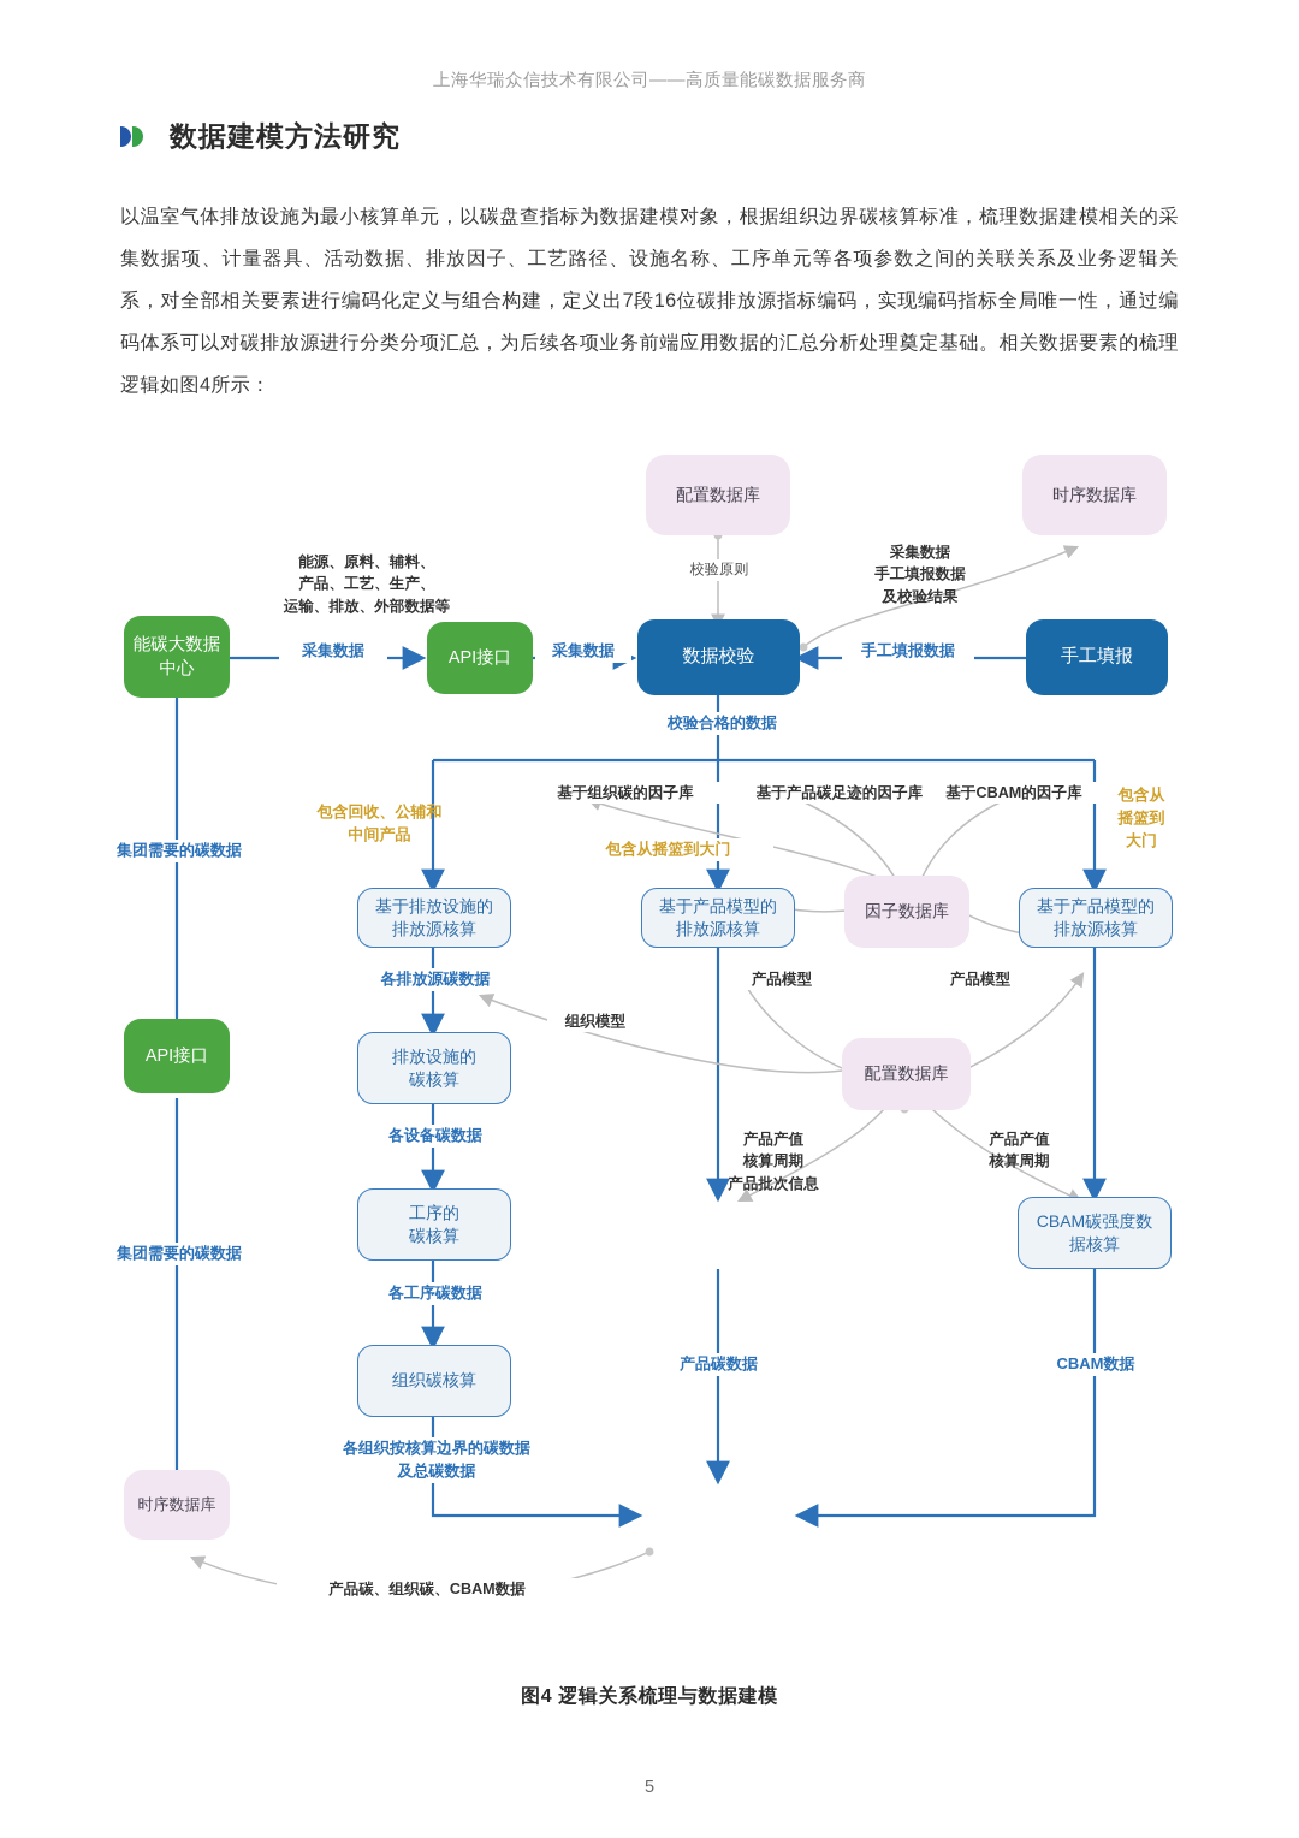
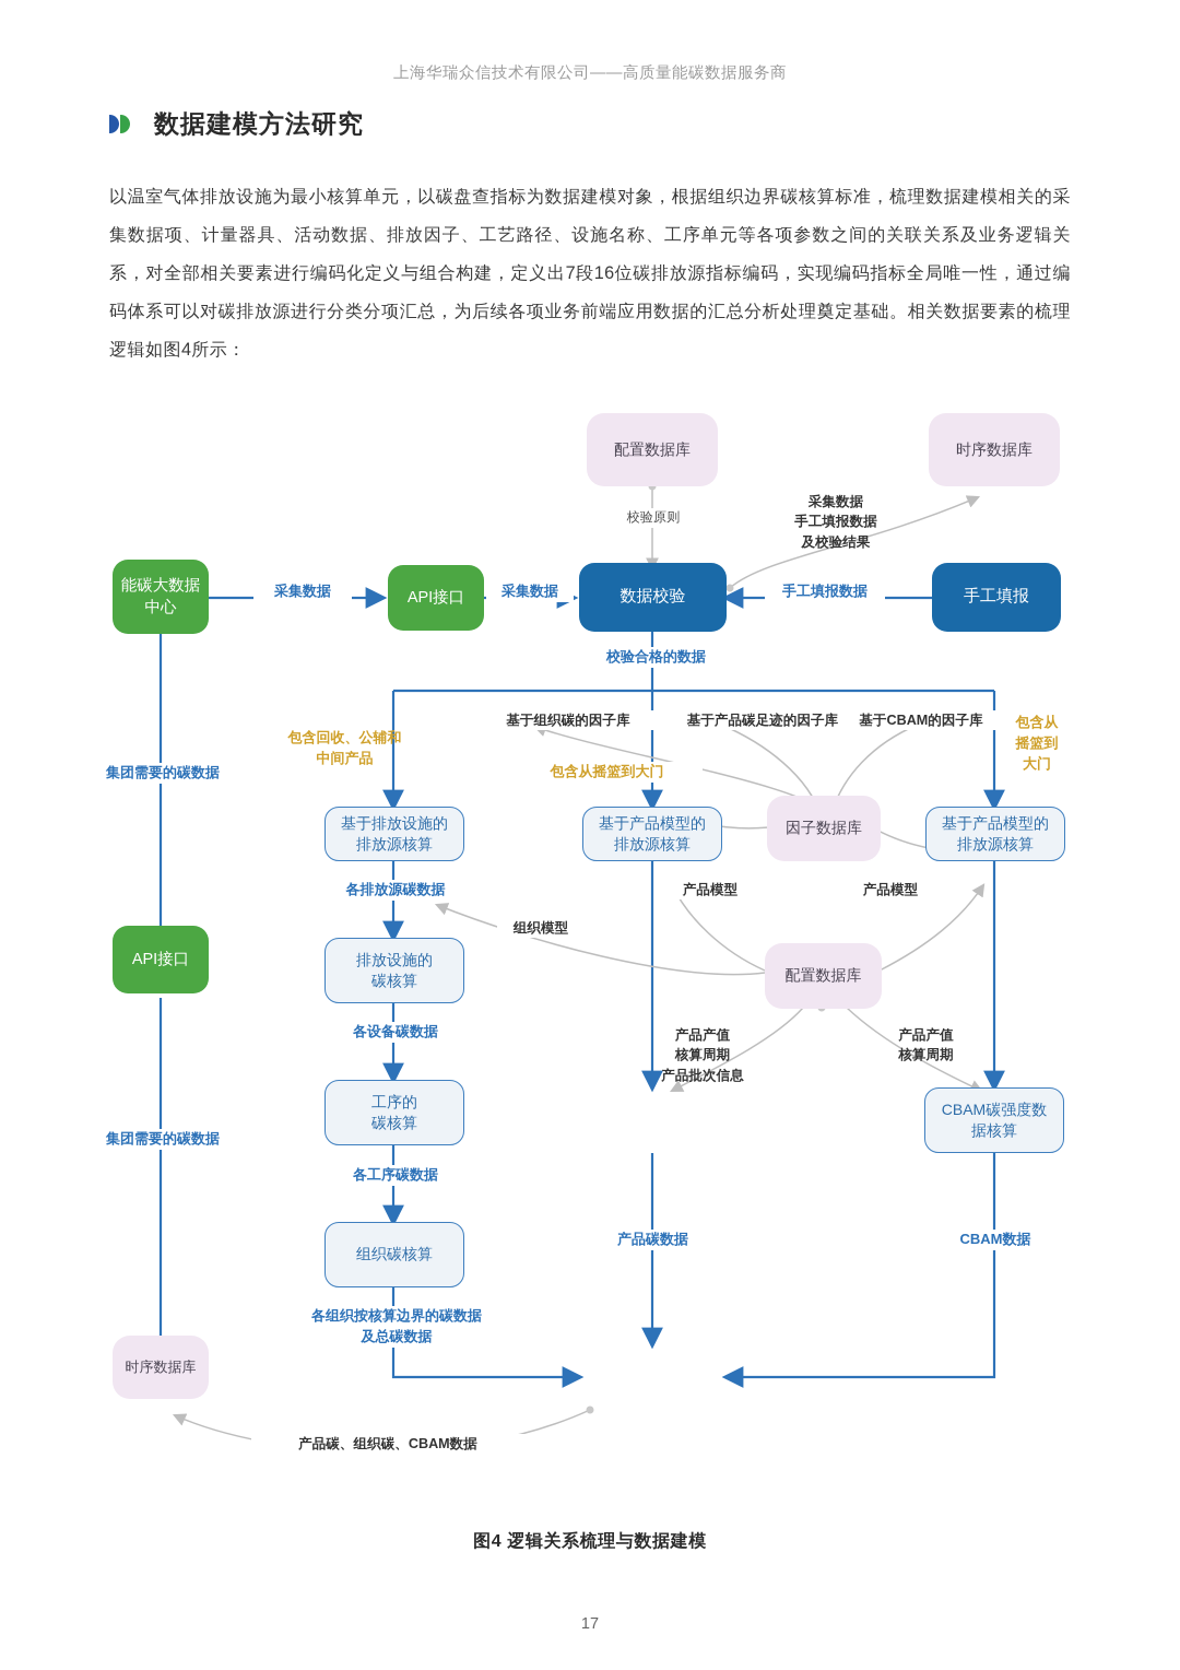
  上海华瑞众信技术有限公司——高质量能碳数据服务商
  数据建模方法研究
  以温室气体排放设施为最小核算单元，以碳盘查指标为数据建模对象，根据组织边界碳核算标准，梳理数据建模相关的采集数据项、计量器具、活动数据、排放因子、工艺路径、设施名称、工序单元等各项参数之间的关联关系及业务逻辑关系，对全部相关要素进行编码化定义与组合构建，定义出7段16位碳排放源指标编码，实现编码指标全局唯一性，通过编码体系可以对碳排放源进行分类分项汇总，为后续各项业务前端应用数据的汇总分析处理奠定基础。相关数据要素的梳理逻辑如图4所示：
  配置数据库
  时序数据库
  能碳大数据
  中心
  API接口
  数据校验
  手工填报
  基于排放设施的
  排放源核算
  基于产品模型的
  排放源核算
  因子数据库
  基于产品模型的
  排放源核算
  API接口
  排放设施的
  碳核算
  配置数据库
  工序的
  碳核算
  CBAM碳强度数
  据核算
  组织碳核算
  时序数据库
- 能源、原料、辅料、
- 产品、工艺、生产、
- 运输、排放、外部数据等
  采集数据
  采集数据
  校验原则
  采集数据
  手工填报数据
  及校验结果
  手工填报数据
  校验合格的数据
  基于组织碳的因子库
  基于产品碳足迹的因子库
  基于CBAM的因子库
  包含回收、公辅和
  中间产品
  包含从摇篮到大门
  包含从
  摇篮到
  大门
  集团需要的碳数据
  集团需要的碳数据
  各排放源碳数据
  各设备碳数据
  各工序碳数据
  各组织按核算边界的碳数据
  及总碳数据
  组织模型
  产品模型
  产品模型
  产品产值
  核算周期
  产品批次信息
  产品产值
  核算周期
  产品碳数据
  CBAM数据
  产品碳、组织碳、CBAM数据
  图4 逻辑关系梳理与数据建模
- 5
+ 17
